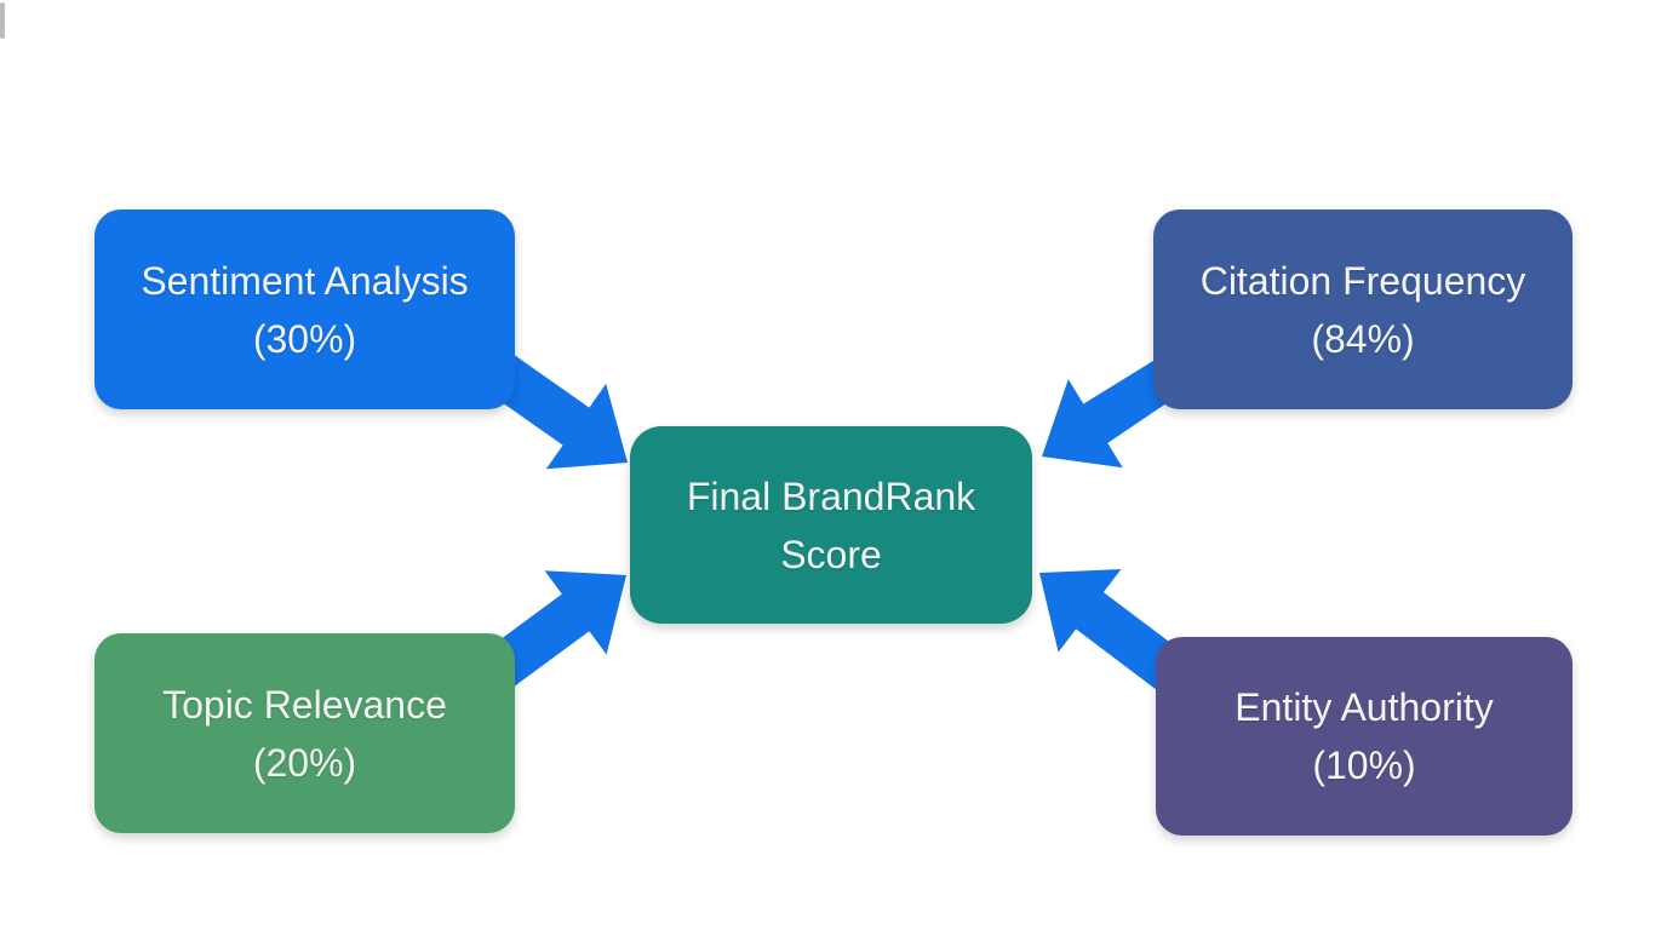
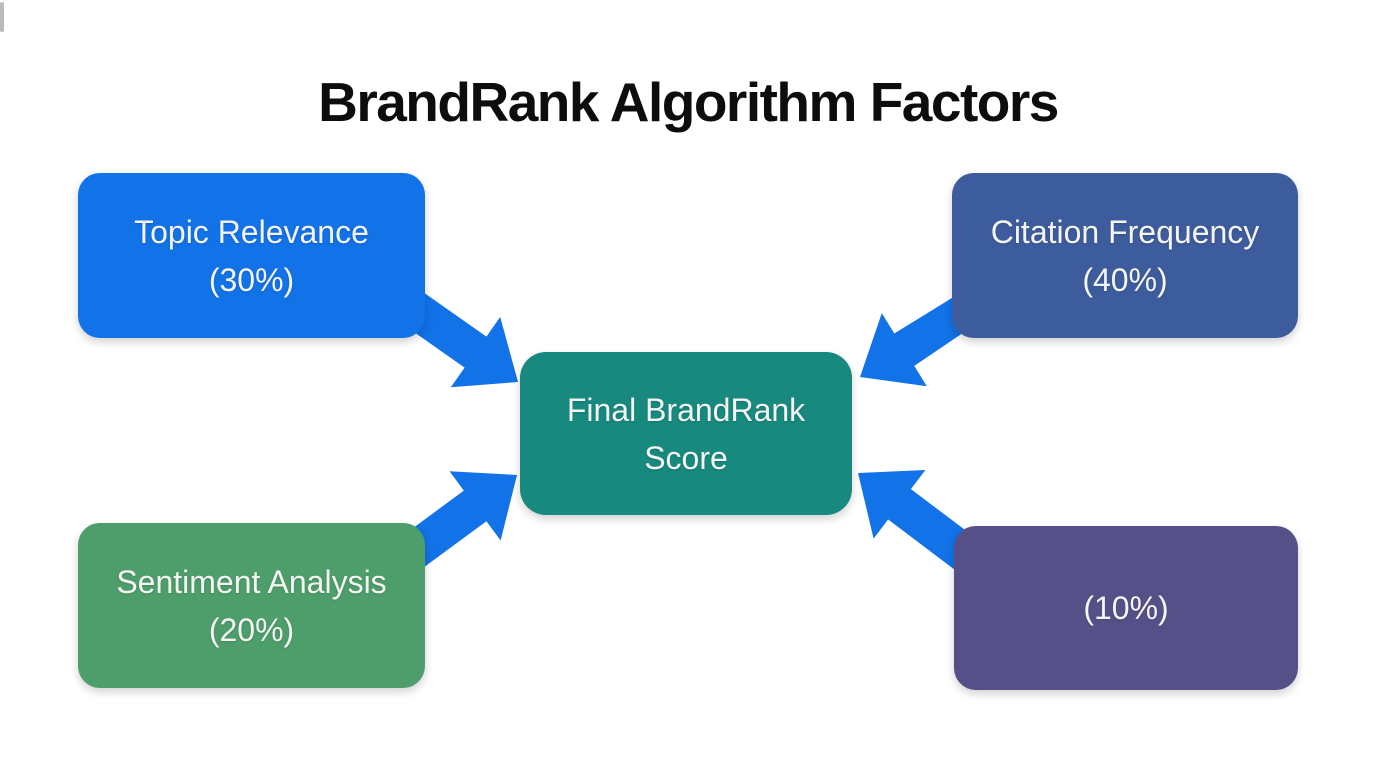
+ BrandRank Algorithm Factors
- Sentiment Analysis
+ Topic Relevance
  (30%)
  Citation Frequency
- (84%)
+ (40%)
- Topic Relevance
+ Sentiment Analysis
  (20%)
- Entity Authority
  (10%)
  Final BrandRank
  Score
